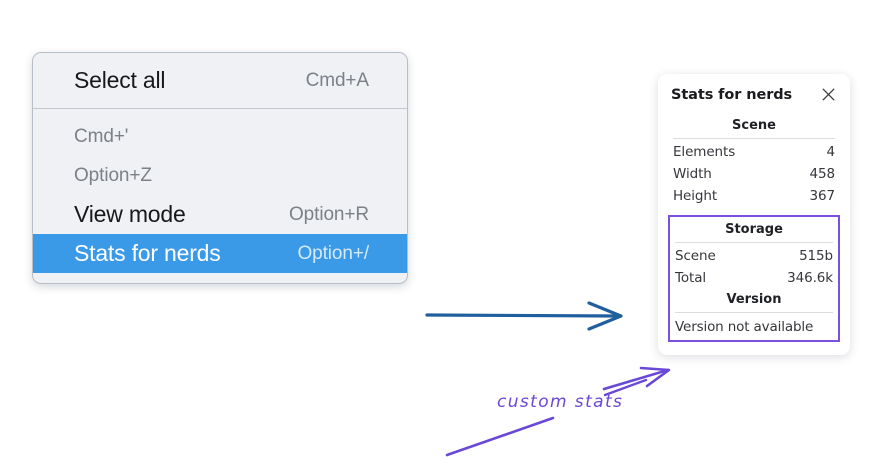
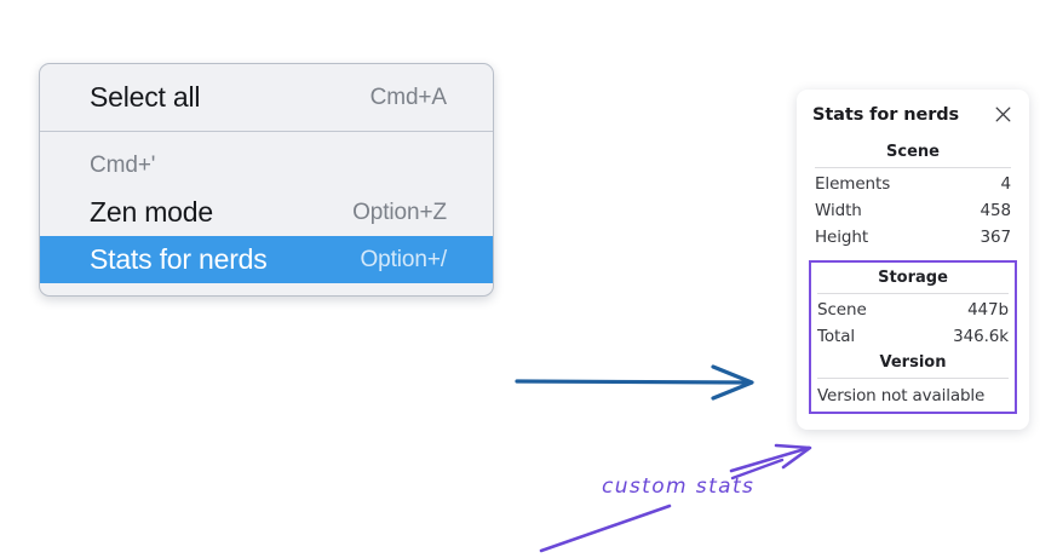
  Select all
  Cmd+A
  Cmd+'
+ Zen mode
  Option+Z
- View mode
- Option+R
  Stats for nerds
  Option+/
  Stats for nerds
  Scene
  Elements
  4
  Width
  458
  Height
  367
  Storage
  Scene
- 515b
+ 447b
  Total
  346.6k
  Version
  Version not available
  custom stats
